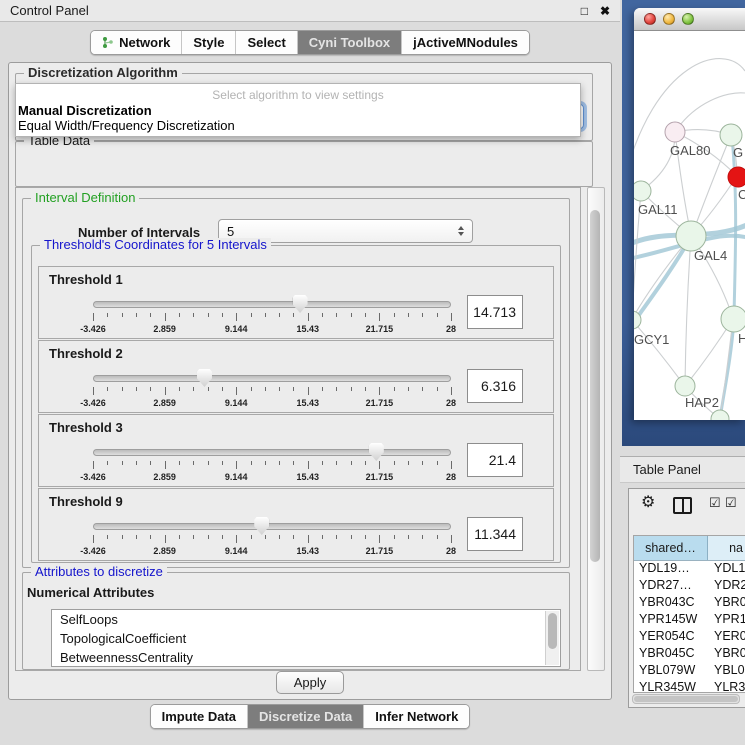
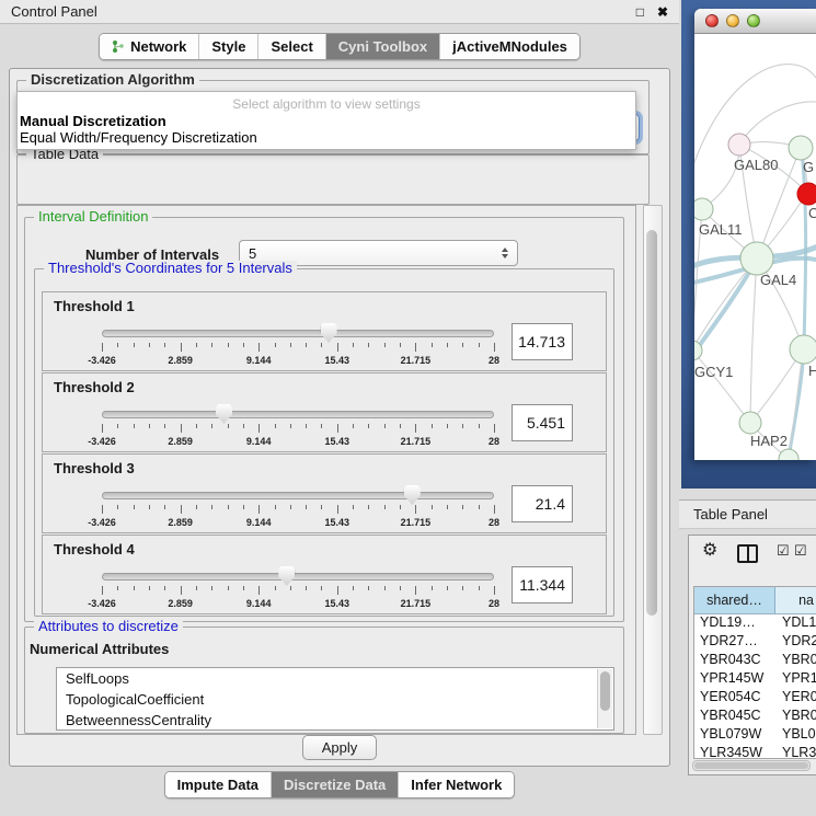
  Control Panel
  □
  ✖
  Network
  Style
  Select
  Cyni Toolbox
  jActiveMNodules
  Discretization Algorithm
  Select algorithm to view settings
  Manual Discretization
  Equal Width/Frequency Discretization
  Table Data
  Interval Definition
  Number of Intervals
  5
  Threshold's Coordinates for 5 Intervals
  Threshold 1
  -3.426
  2.859
  9.144
  15.43
  21.715
  28
  14.713
  Threshold 2
  -3.426
  2.859
  9.144
  15.43
  21.715
  28
- 6.316
+ 5.451
  Threshold 3
  -3.426
  2.859
  9.144
  15.43
  21.715
  28
  21.4
- Threshold 9
+ Threshold 4
  -3.426
  2.859
  9.144
  15.43
  21.715
  28
  11.344
  Attributes to discretize
  Numerical Attributes
  SelfLoops
  TopologicalCoefficient
  BetweennessCentrality
  Apply
  Impute Data
  Discretize Data
  Infer Network
  GAL80
  G
  C
  GAL11
  GAL4
  GCY1
  H
  HAP2
  Table Panel
  ⚙
  ☑
  ☑
  shared…
  na
  YDL19…
  YDL1
  YDR27…
  YDR2
  YBR043C
  YBR0
  YPR145W
  YPR1
  YER054C
  YER0
  YBR045C
  YBR0
  YBL079W
  YBL0
  YLR345W
  YLR3
